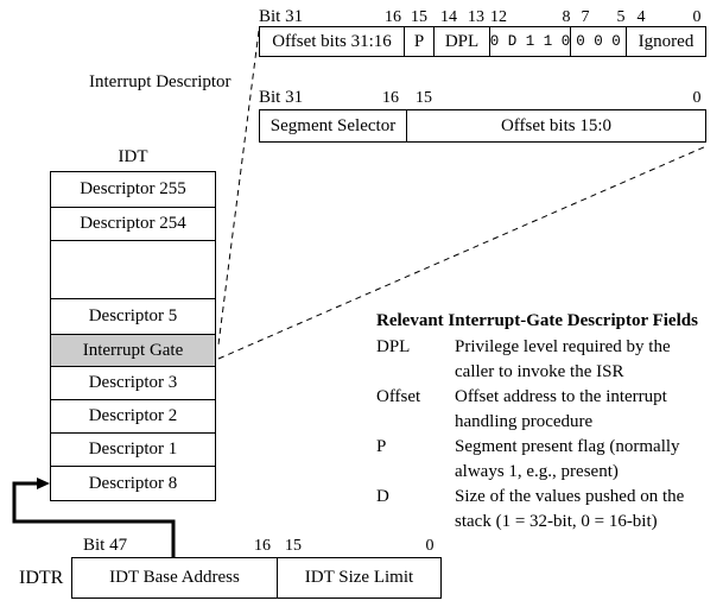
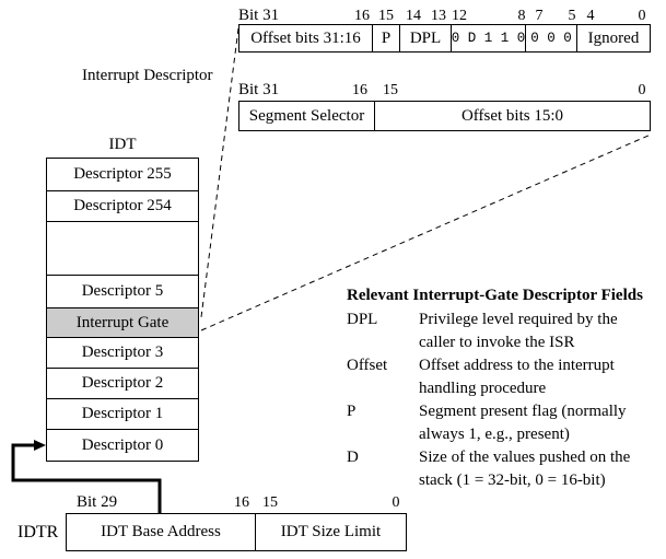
  Bit 31
  16
  15
  14
  13
  12
  8
  7
  5
  4
  0
  Offset bits 31:16
  P
  DPL
  0 D 1 1 0
  0 0 0
  Ignored
  Bit 31
  16
  15
  0
  Segment Selector
  Offset bits 15:0
  Interrupt Descriptor
  IDT
  Descriptor 255
  Descriptor 254
  Descriptor 5
  Interrupt Gate
  Descriptor 3
  Descriptor 2
  Descriptor 1
- Descriptor 8
+ Descriptor 0
  Relevant Interrupt-Gate Descriptor Fields
  DPL
  Privilege level required by the
  caller to invoke the ISR
  Offset
  Offset address to the interrupt
  handling procedure
  P
  Segment present flag (normally
  always 1, e.g., present)
  D
  Size of the values pushed on the
  stack (1 = 32-bit, 0 = 16-bit)
- Bit 47
+ Bit 29
  16
  15
  0
  IDTR
  IDT Base Address
  IDT Size Limit
